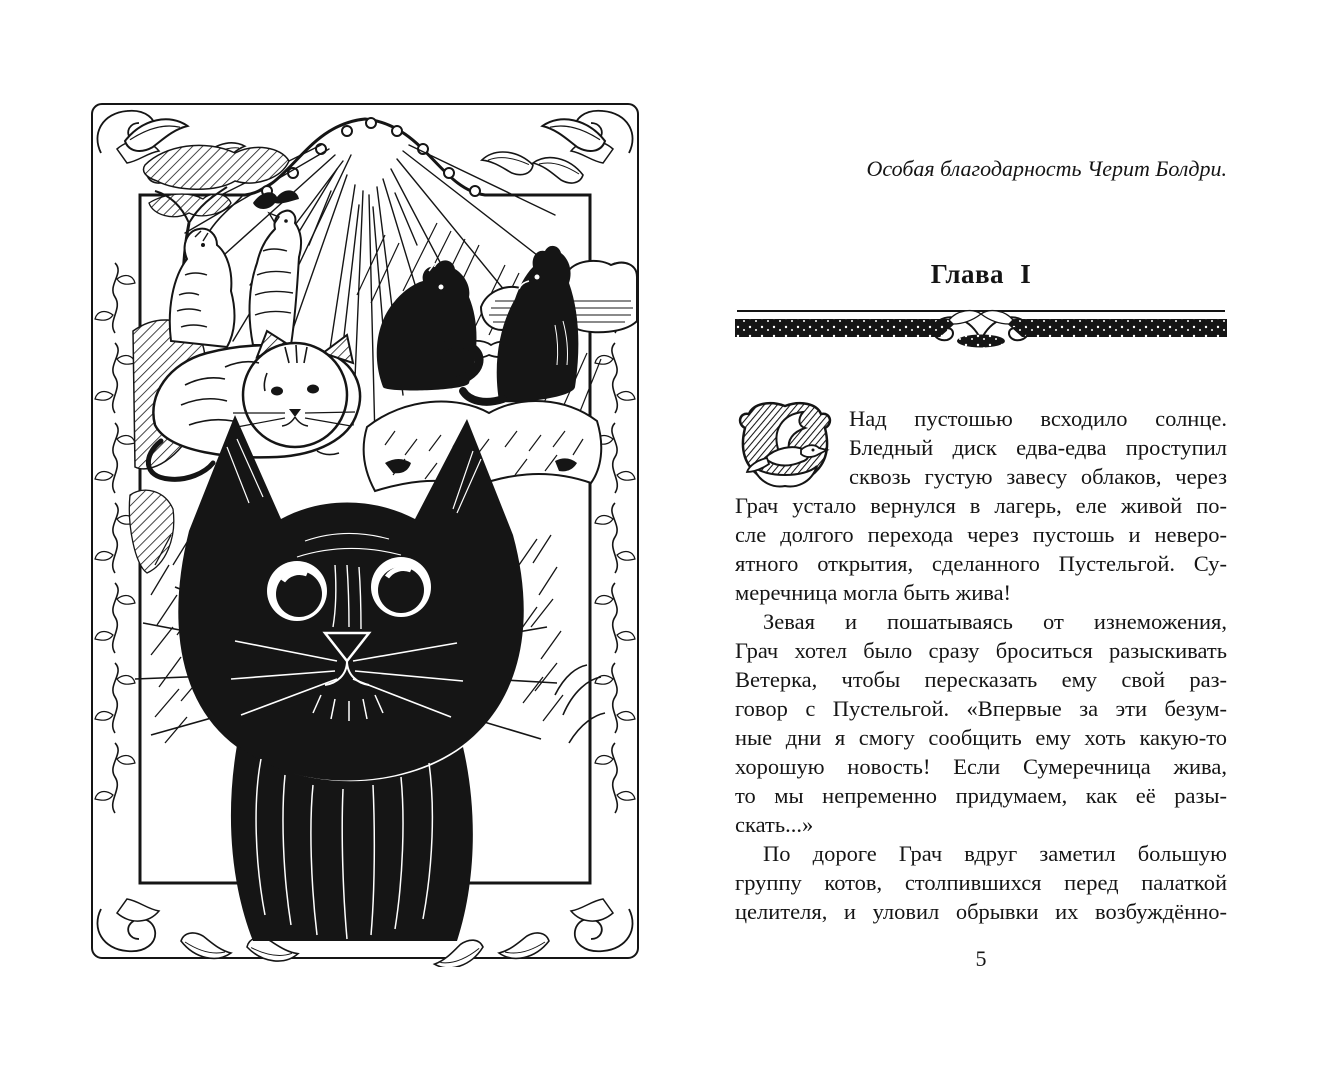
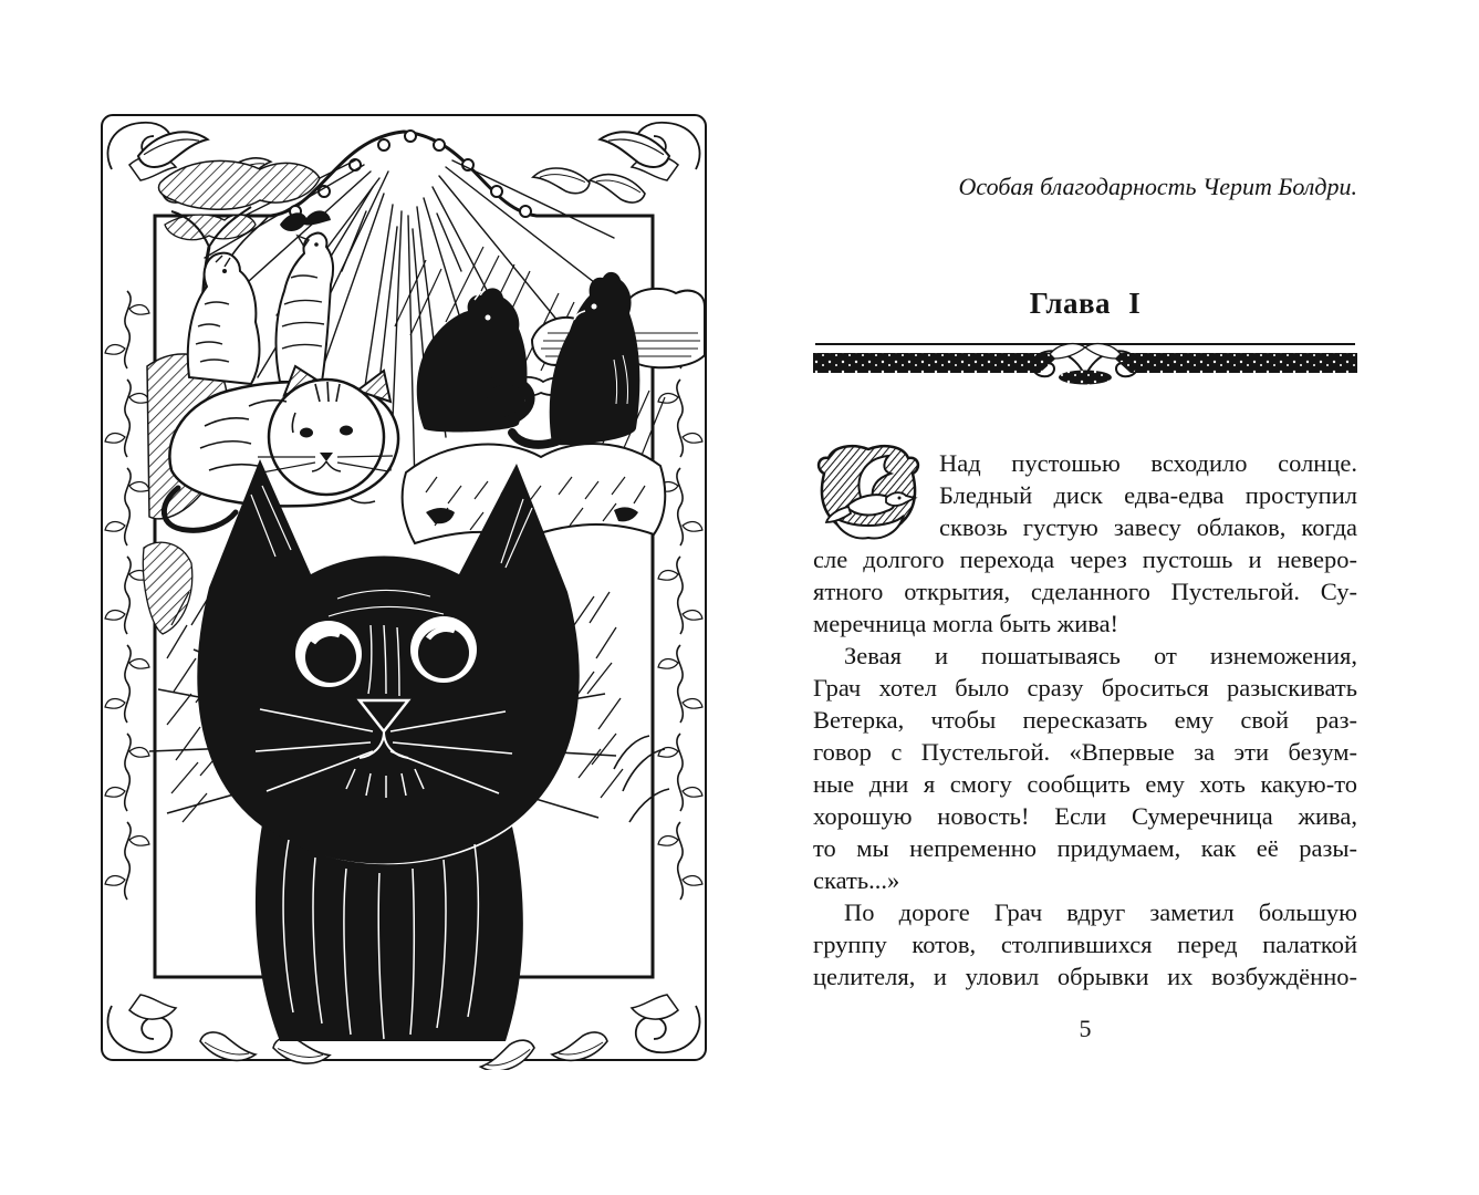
  Особая благодарность Черит Болдри.
  Глава I
  Над пустошью всходило солнце.
  Бледный диск едва-едва проступил
- сквозь густую завесу облаков, через
+ сквозь густую завесу облаков, когда
- Грач устало вернулся в лагерь, еле живой по-
  сле долгого перехода через пустошь и неверо-
  ятного открытия, сделанного Пустельгой. Су-
  меречница могла быть жива!
  Зевая и пошатываясь от изнеможения,
  Грач хотел было сразу броситься разыскивать
  Ветерка, чтобы пересказать ему свой раз-
  говор с Пустельгой. «Впервые за эти безум-
  ные дни я смогу сообщить ему хоть какую-то
  хорошую новость! Если Сумеречница жива,
  то мы непременно придумаем, как её разы-
  скать...»
  По дороге Грач вдруг заметил большую
  группу котов, столпившихся перед палаткой
  целителя, и уловил обрывки их возбуждённо-
  5
